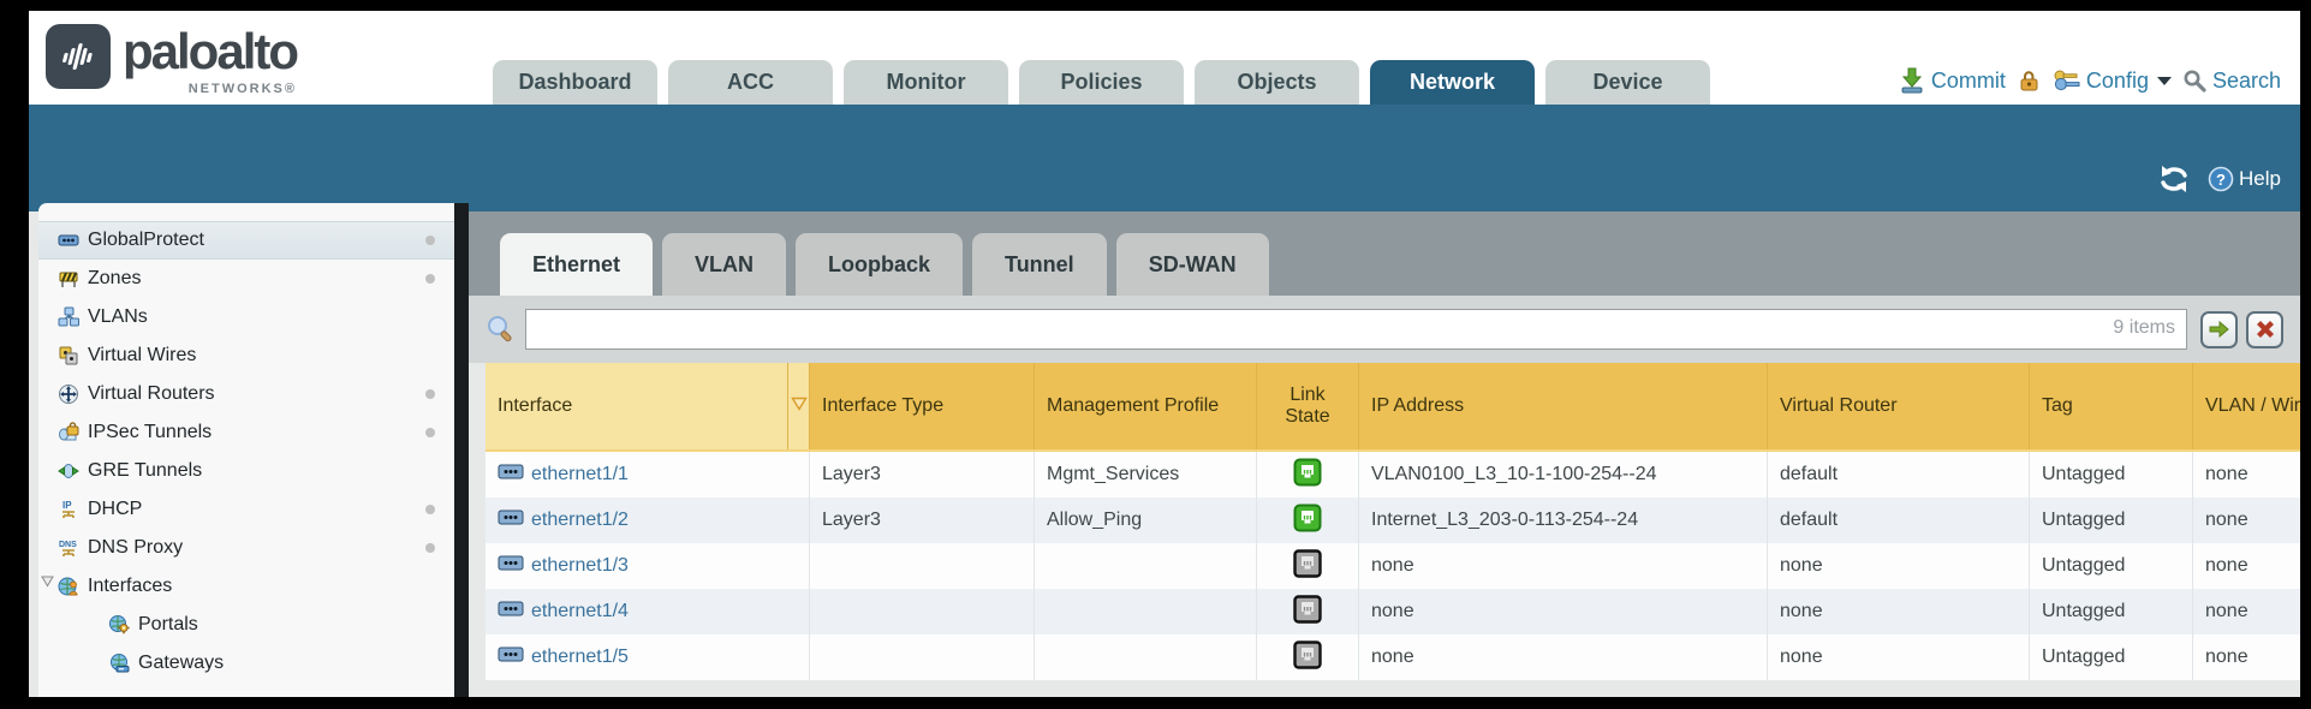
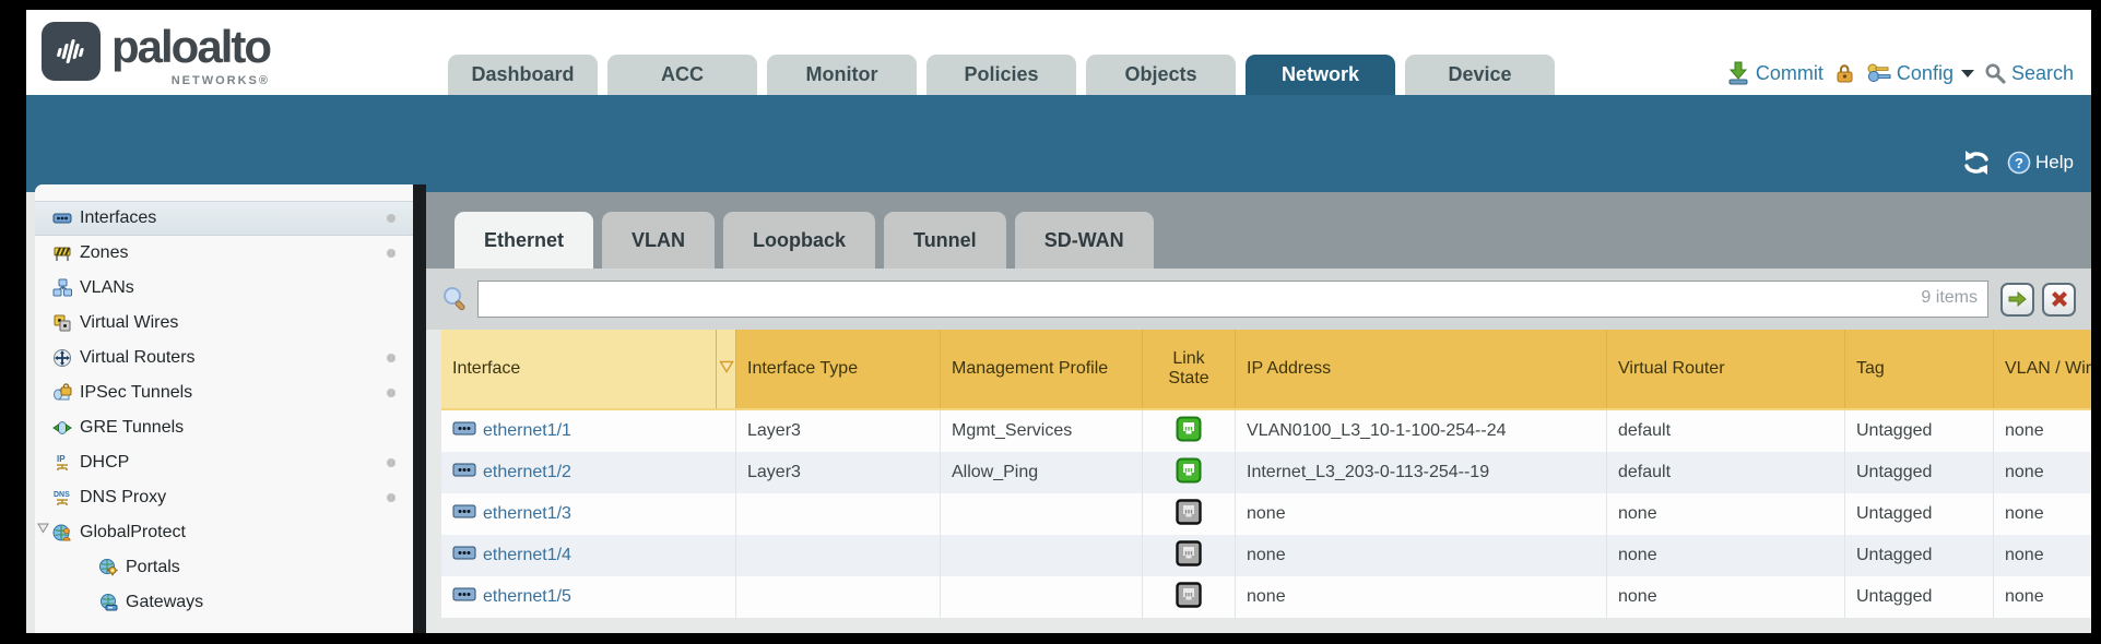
  paloalto
  NETWORKS®
  Dashboard
  ACC
  Monitor
  Policies
  Objects
  Network
  Device
  Commit
  Config
  Search
  ?
  Help
- GlobalProtect
+ Interfaces
  Zones
  VLANs
  Virtual Wires
  Virtual Routers
  IPSec Tunnels
  GRE Tunnels
  IP
  DHCP
  DNS Proxy
- Interfaces
+ GlobalProtect
  Portals
  Gateways
  Ethernet
  VLAN
  Loopback
  Tunnel
  SD-WAN
  9 items
  Interface
  Interface Type
  Management Profile
  Link State
  IP Address
  Virtual Router
  Tag
  VLAN / Wir
  ethernet1/1
  Layer3
  Mgmt_Services
  VLAN0100_L3_10-1-100-254--24
  default
  Untagged
  none
  ethernet1/2
  Layer3
  Allow_Ping
- Internet_L3_203-0-113-254--24
+ Internet_L3_203-0-113-254--19
  default
  Untagged
  none
  ethernet1/3
  none
  none
  Untagged
  none
  ethernet1/4
  none
  none
  Untagged
  none
  ethernet1/5
  none
  none
  Untagged
  none
